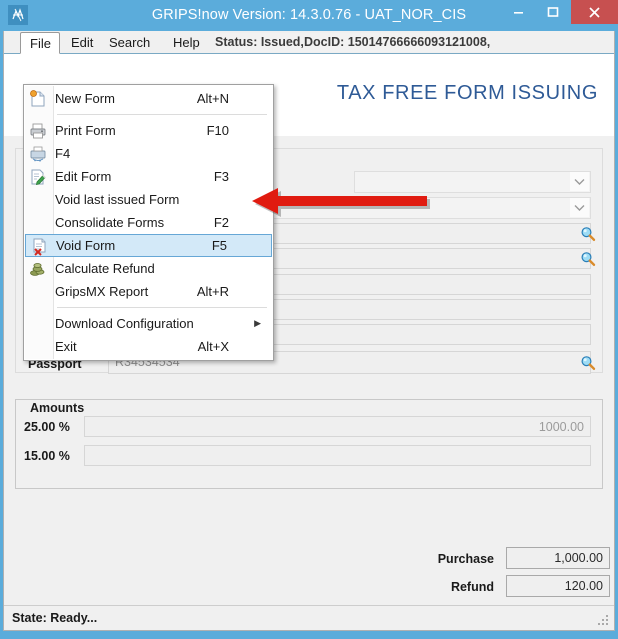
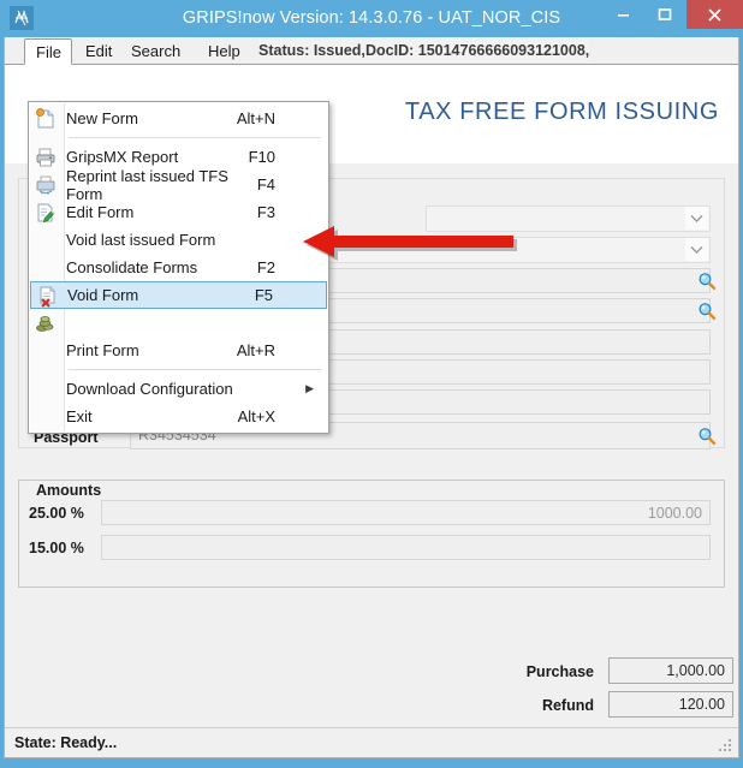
  GRIPS!now Version: 14.3.0.76 - UAT_NOR_CIS
  File
  Edit
  Search
  Help
  Status: Issued,
  DocID: 15014766666093121008,
  TAX FREE FORM ISSUING
  Passport
  R34534534
  Amounts
  25.00 %
  1000.00
  15.00 %
  Purchase
  1,000.00
  Refund
  120.00
  State: Ready...
  New Form
  Alt+N
- Print Form
+ GripsMX Report
  F10
+ Reprint last issued TFS Form
  F4
  Edit Form
  F3
  Void last issued Form
  Consolidate Forms
  F2
  Void Form
  F5
- Calculate Refund
- GripsMX Report
+ Print Form
  Alt+R
  Download Configuration
  ▶
  Exit
  Alt+X
